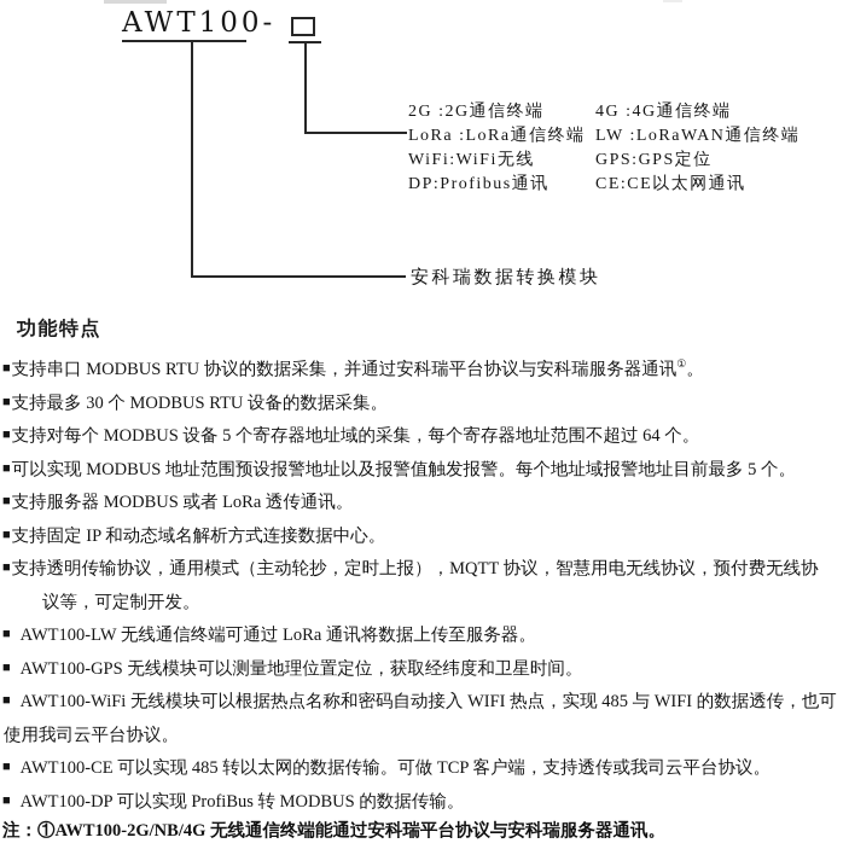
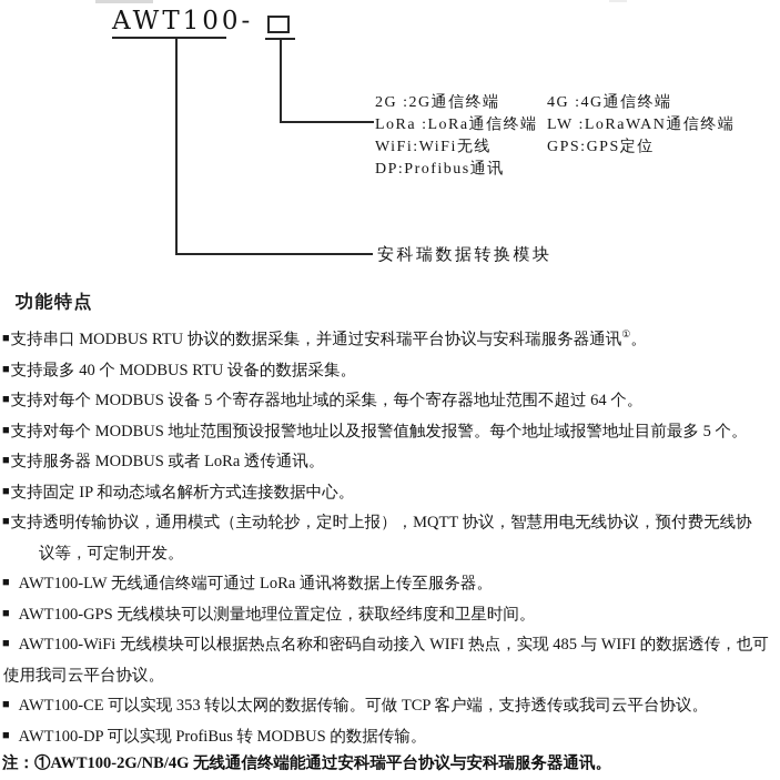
  AWT100-
  安科瑞数据转换模块
  2G :2G通信终端
  LoRa :LoRa通信终端
  WiFi:WiFi无线
  DP:Profibus通讯
  4G :4G通信终端
  LW :LoRaWAN通信终端
  GPS:GPS定位
- CE:CE以太网通讯
  功能特点
  ■支持串口 MODBUS RTU 协议的数据采集，并通过安科瑞平台协议与安科瑞服务器通讯①。
- ■支持最多 30 个 MODBUS RTU 设备的数据采集。
+ ■支持最多 40 个 MODBUS RTU 设备的数据采集。
  ■支持对每个 MODBUS 设备 5 个寄存器地址域的采集，每个寄存器地址范围不超过 64 个。
- ■可以实现 MODBUS 地址范围预设报警地址以及报警值触发报警。每个地址域报警地址目前最多 5 个。
+ ■支持对每个 MODBUS 地址范围预设报警地址以及报警值触发报警。每个地址域报警地址目前最多 5 个。
  ■支持服务器 MODBUS 或者 LoRa 透传通讯。
  ■支持固定 IP 和动态域名解析方式连接数据中心。
  ■支持透明传输协议，通用模式（主动轮抄，定时上报），MQTT 协议，智慧用电无线协议，预付费无线协
  议等，可定制开发。
  ■ AWT100-LW 无线通信终端可通过 LoRa 通讯将数据上传至服务器。
  ■ AWT100-GPS 无线模块可以测量地理位置定位，获取经纬度和卫星时间。
  ■ AWT100-WiFi 无线模块可以根据热点名称和密码自动接入 WIFI 热点，实现 485 与 WIFI 的数据透传，也可
  使用我司云平台协议。
- ■ AWT100-CE 可以实现 485 转以太网的数据传输。可做 TCP 客户端，支持透传或我司云平台协议。
+ ■ AWT100-CE 可以实现 353 转以太网的数据传输。可做 TCP 客户端，支持透传或我司云平台协议。
  ■ AWT100-DP 可以实现 ProfiBus 转 MODBUS 的数据传输。
  注：①AWT100-2G/NB/4G 无线通信终端能通过安科瑞平台协议与安科瑞服务器通讯。
